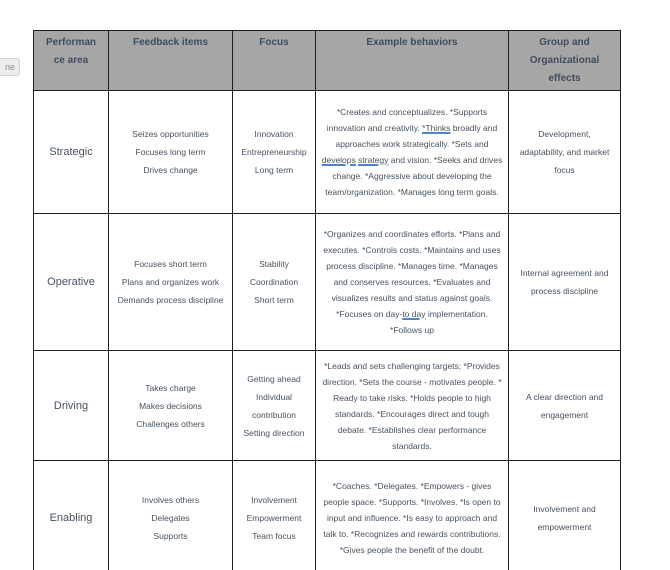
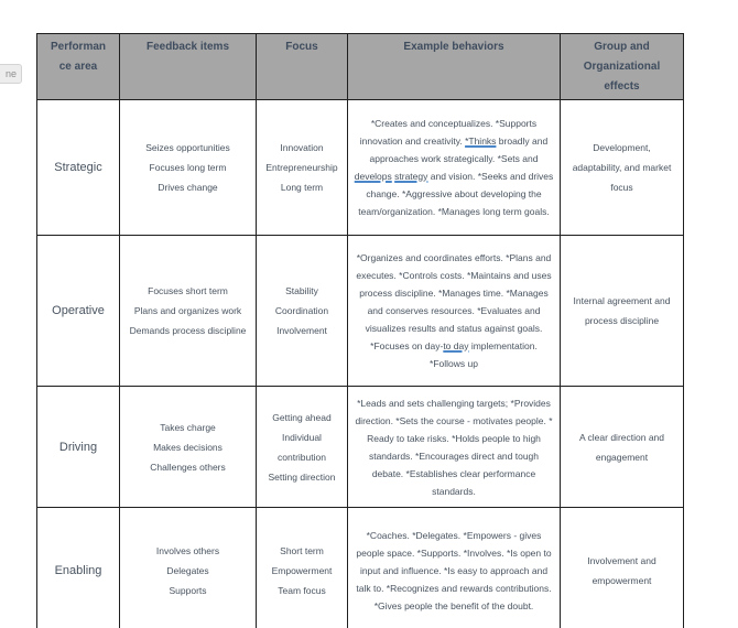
  ne
  Performance area	Feedback items	Focus	Example behaviors	Group and Organizational effects
  Strategic	Seizes opportunitiesFocuses long termDrives change	InnovationEntrepreneurshipLong term	*Creates and conceptualizes. *Supports innovation and creativity. *Thinks broadly and approaches work strategically. *Sets and develops strategy and vision. *Seeks and drives change. *Aggressive about developing the team/organization. *Manages long term goals.	Development, adaptability, and market focus
- Operative	Focuses short termPlans and organizes workDemands process discipline	StabilityCoordinationShort term	*Organizes and coordinates efforts. *Plans and executes. *Controls costs. *Maintains and uses process discipline. *Manages time. *Manages and conserves resources. *Evaluates and visualizes results and status against goals. *Focuses on day-to day implementation. *Follows up	Internal agreement and process discipline
+ Operative	Focuses short termPlans and organizes workDemands process discipline	StabilityCoordinationInvolvement	*Organizes and coordinates efforts. *Plans and executes. *Controls costs. *Maintains and uses process discipline. *Manages time. *Manages and conserves resources. *Evaluates and visualizes results and status against goals. *Focuses on day-to day implementation. *Follows up	Internal agreement and process discipline
  Driving	Takes chargeMakes decisionsChallenges others	Getting aheadIndividual contributionSetting direction	*Leads and sets challenging targets; *Provides direction. *Sets the course - motivates people. * Ready to take risks. *Holds people to high standards. *Encourages direct and tough debate. *Establishes clear performance standards.	A clear direction and engagement
- Enabling	Involves othersDelegatesSupports	InvolvementEmpowermentTeam focus	*Coaches. *Delegates. *Empowers - gives people space. *Supports. *Involves. *Is open to input and influence. *Is easy to approach and talk to. *Recognizes and rewards contributions. *Gives people the benefit of the doubt.	Involvement and empowerment
+ Enabling	Involves othersDelegatesSupports	Short termEmpowermentTeam focus	*Coaches. *Delegates. *Empowers - gives people space. *Supports. *Involves. *Is open to input and influence. *Is easy to approach and talk to. *Recognizes and rewards contributions. *Gives people the benefit of the doubt.	Involvement and empowerment
